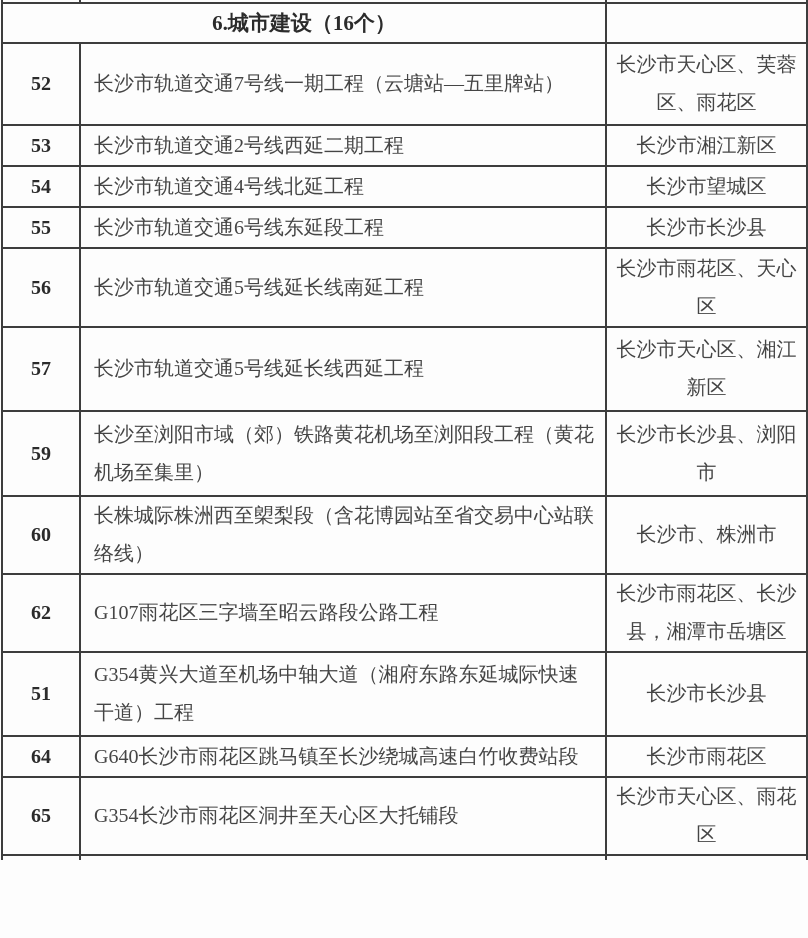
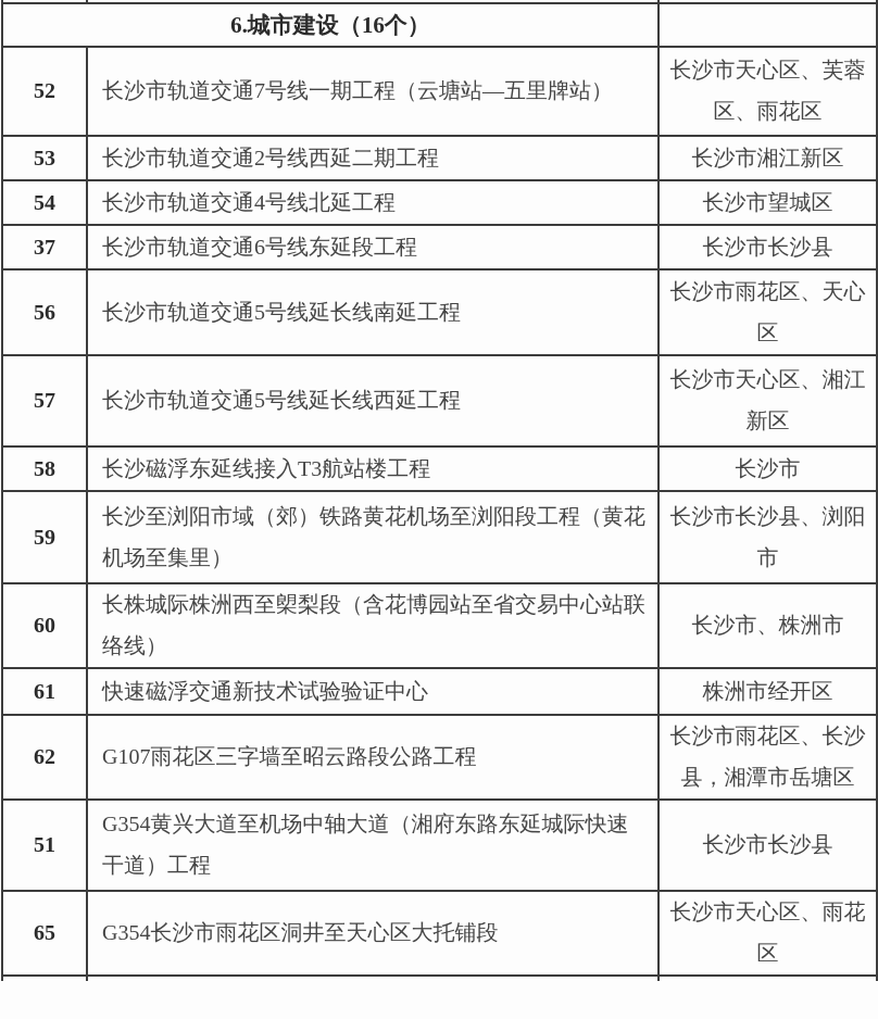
  6.城市建设（16个）
  52	长沙市轨道交通7号线一期工程（云塘站—五里牌站）	长沙市天心区、芙蓉区、雨花区
  53	长沙市轨道交通2号线西延二期工程	长沙市湘江新区
  54	长沙市轨道交通4号线北延工程	长沙市望城区
- 55	长沙市轨道交通6号线东延段工程	长沙市长沙县
+ 37	长沙市轨道交通6号线东延段工程	长沙市长沙县
  56	长沙市轨道交通5号线延长线南延工程	长沙市雨花区、天心区
  57	长沙市轨道交通5号线延长线西延工程	长沙市天心区、湘江新区
+ 58	长沙磁浮东延线接入T3航站楼工程	长沙市
  59	长沙至浏阳市域（郊）铁路黄花机场至浏阳段工程（黄花机场至集里）	长沙市长沙县、浏阳市
  60	长株城际株洲西至㮾梨段（含花博园站至省交易中心站联络线）	长沙市、株洲市
+ 61	快速磁浮交通新技术试验验证中心	株洲市经开区
  62	G107雨花区三字墙至昭云路段公路工程	长沙市雨花区、长沙县，湘潭市岳塘区
  51	G354黄兴大道至机场中轴大道（湘府东路东延城际快速干道）工程	长沙市长沙县
- 64	G640长沙市雨花区跳马镇至长沙绕城高速白竹收费站段	长沙市雨花区
  65	G354长沙市雨花区洞井至天心区大托铺段	长沙市天心区、雨花区
